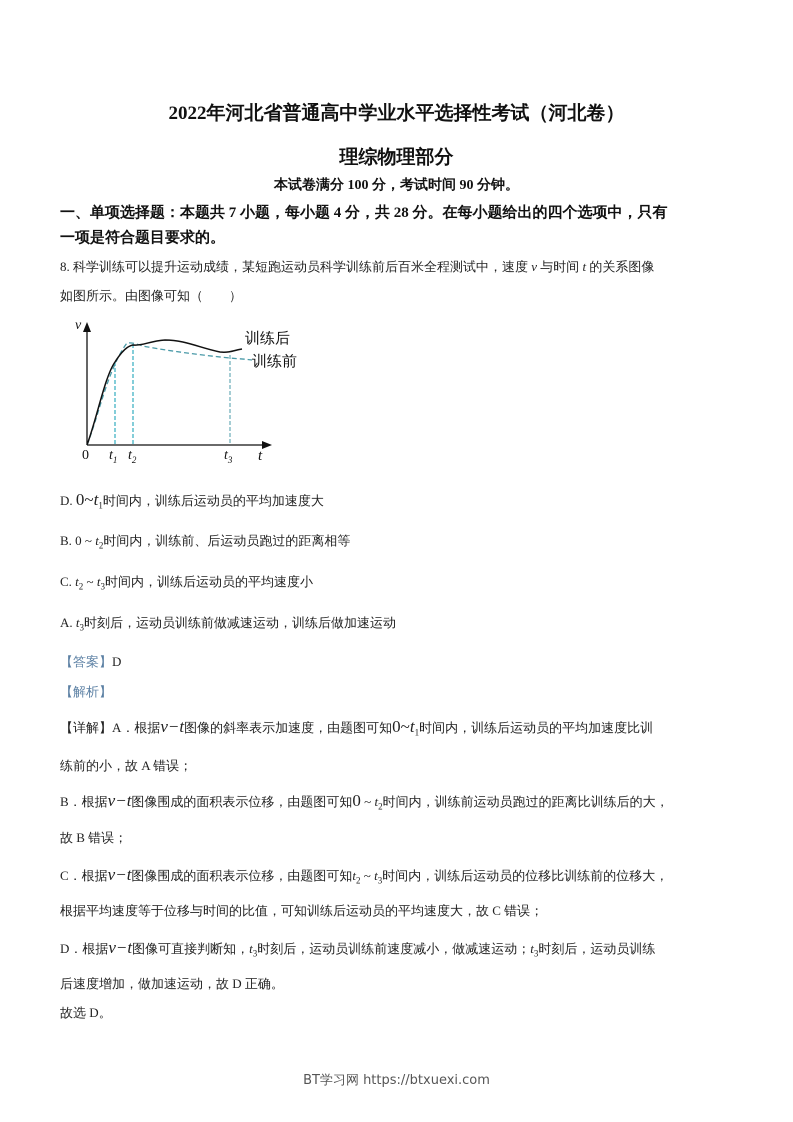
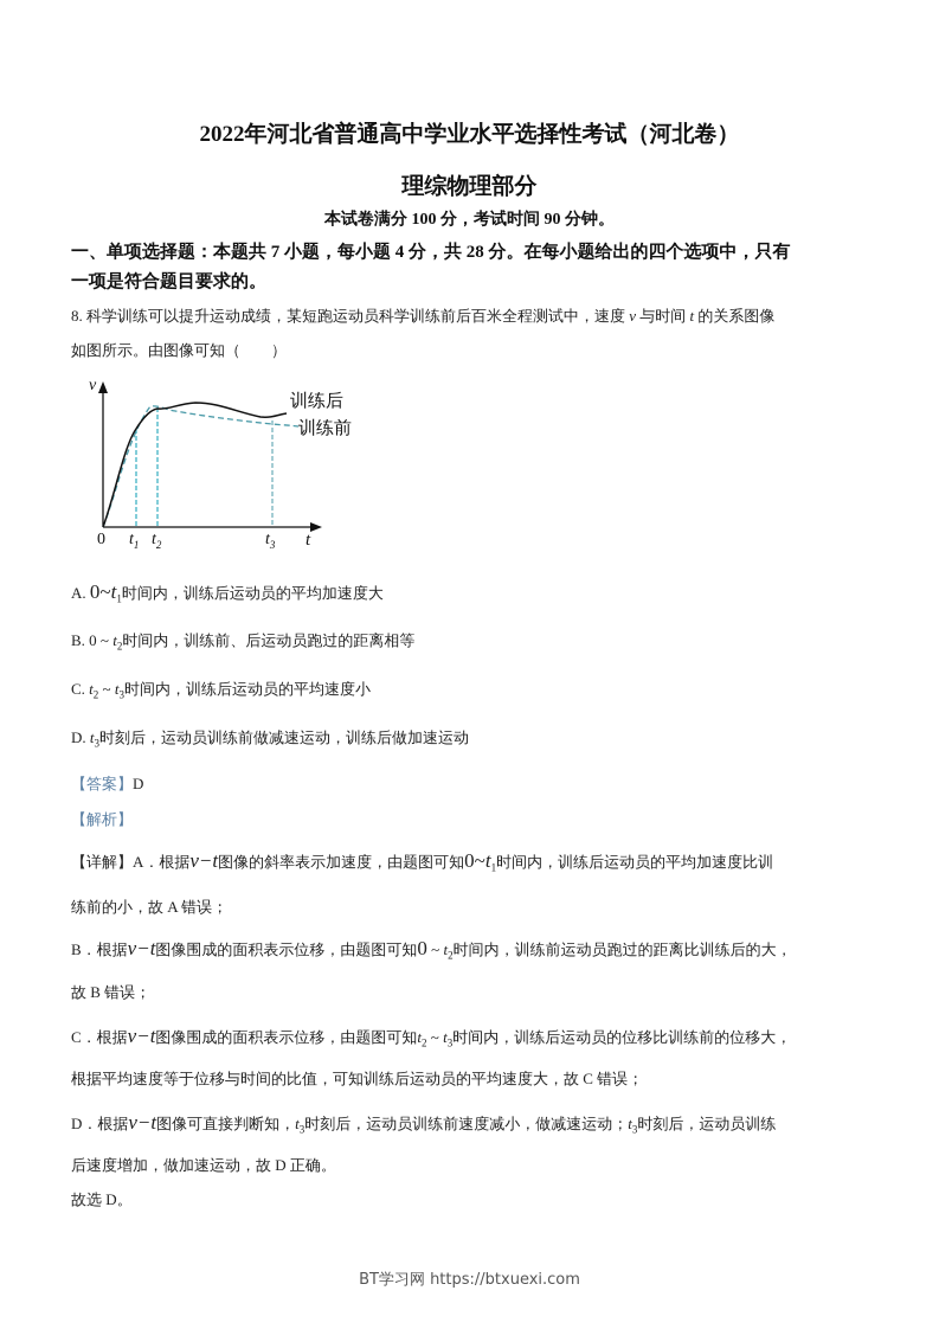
  2022年河北省普通高中学业水平选择性考试（河北卷）
  理综物理部分
  本试卷满分 100 分，考试时间 90 分钟。
  一、单项选择题：本题共 7 小题，每小题 4 分，共 28 分。在每小题给出的四个选项中，只有
  一项是符合题目要求的。
  8. 科学训练可以提升运动成绩，某短跑运动员科学训练前后百米全程测试中，速度 v 与时间 t 的关系图像
  如图所示。由图像可知（ ）
  训练后
  训练前
  v
  0
  t1
  t2
  t3
  t
- D. 0~t1时间内，训练后运动员的平均加速度大
+ A. 0~t1时间内，训练后运动员的平均加速度大
  B. 0 ~ t2时间内，训练前、后运动员跑过的距离相等
  C. t2 ~ t3时间内，训练后运动员的平均速度小
- A. t3时刻后，运动员训练前做减速运动，训练后做加速运动
+ D. t3时刻后，运动员训练前做减速运动，训练后做加速运动
  【答案】D
  【解析】
  【详解】A．根据v−t图像的斜率表示加速度，由题图可知0~t1时间内，训练后运动员的平均加速度比训
  练前的小，故 A 错误；
  B．根据v−t图像围成的面积表示位移，由题图可知0 ~ t2时间内，训练前运动员跑过的距离比训练后的大，
  故 B 错误；
  C．根据v−t图像围成的面积表示位移，由题图可知t2 ~ t3时间内，训练后运动员的位移比训练前的位移大，
  根据平均速度等于位移与时间的比值，可知训练后运动员的平均速度大，故 C 错误；
  D．根据v−t图像可直接判断知，t3时刻后，运动员训练前速度减小，做减速运动；t3时刻后，运动员训练
  后速度增加，做加速运动，故 D 正确。
  故选 D。
  BT学习网 https://btxuexi.com
